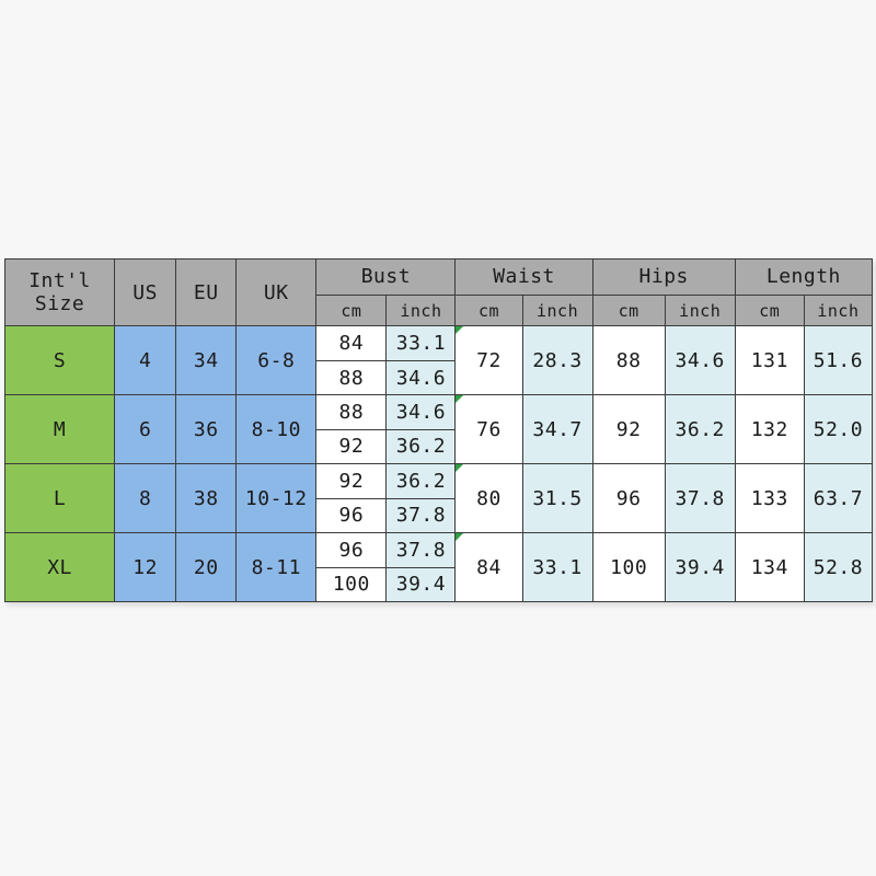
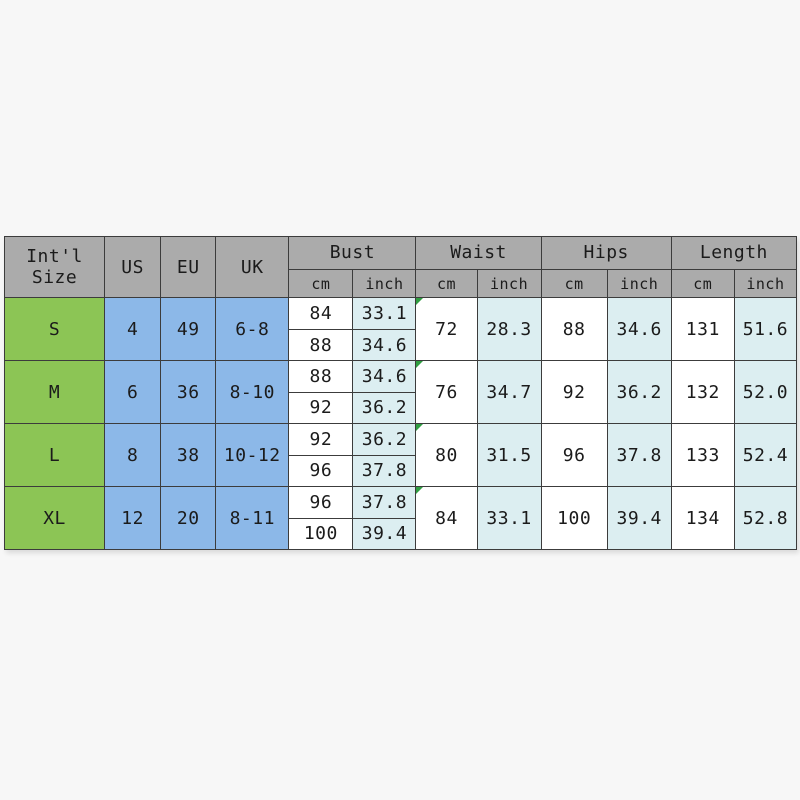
  Int'l Size	US	EU	UK	Bust	Waist	Hips	Length
  cm	inch	cm	inch	cm	inch	cm	inch
- S	4	34	6-8	84	33.1	72	28.3	88	34.6	131	51.6
+ S	4	49	6-8	84	33.1	72	28.3	88	34.6	131	51.6
  88	34.6
  M	6	36	8-10	88	34.6	76	34.7	92	36.2	132	52.0
  92	36.2
- L	8	38	10-12	92	36.2	80	31.5	96	37.8	133	63.7
+ L	8	38	10-12	92	36.2	80	31.5	96	37.8	133	52.4
  96	37.8
  XL	12	20	8-11	96	37.8	84	33.1	100	39.4	134	52.8
  100	39.4
